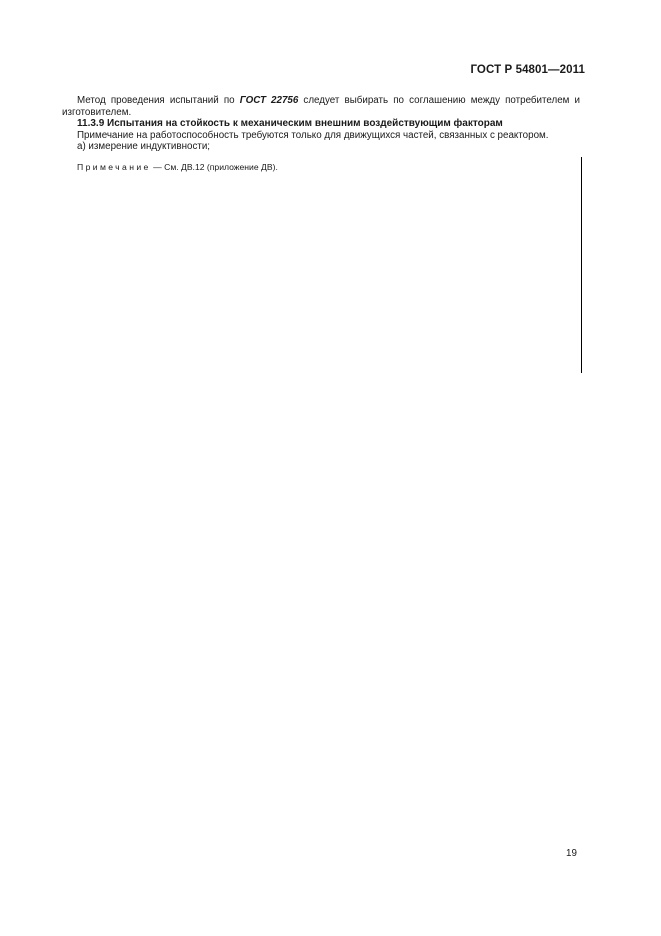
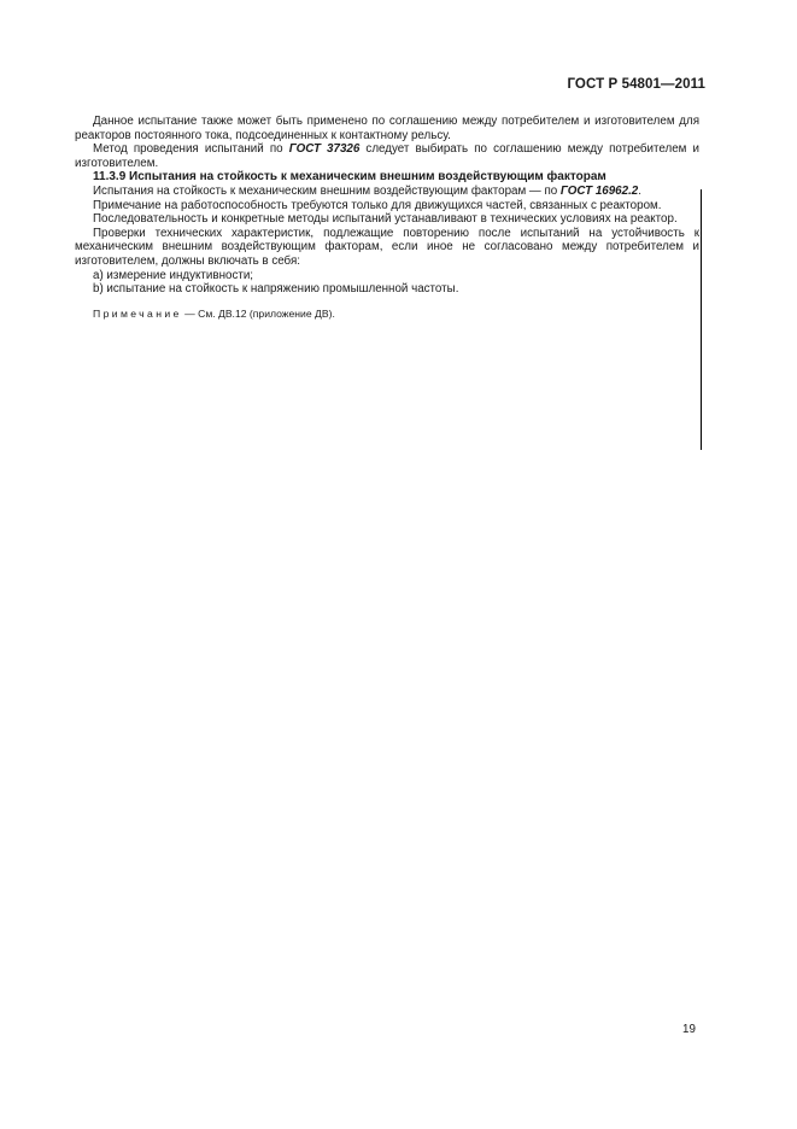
  ГОСТ Р 54801—2011
+ Данное испытание также может быть применено по соглашению между потребителем и изготовителем для реакторов постоянного тока, подсоединенных к контактному рельсу.
- Метод проведения испытаний по ГОСТ 22756 следует выбирать по соглашению между потребителем и изготовителем.
+ Метод проведения испытаний по ГОСТ 37326 следует выбирать по соглашению между потребителем и изготовителем.
  11.3.9 Испытания на стойкость к механическим внешним воздействующим факторам
+ Испытания на стойкость к механическим внешним воздействующим факторам — по ГОСТ 16962.2.
  Примечание на работоспособность требуются только для движущихся частей, связанных с реактором.
+ Последовательность и конкретные методы испытаний устанавливают в технических условиях на реактор.
+ Проверки технических характеристик, подлежащие повторению после испытаний на устойчивость к механическим внешним воздействующим факторам, если иное не согласовано между потребителем и изготовителем, должны включать в себя:
  a) измерение индуктивности;
+ b) испытание на стойкость к напряжению промышленной частоты.
  Примечание — См. ДВ.12 (приложение ДВ).
  19
